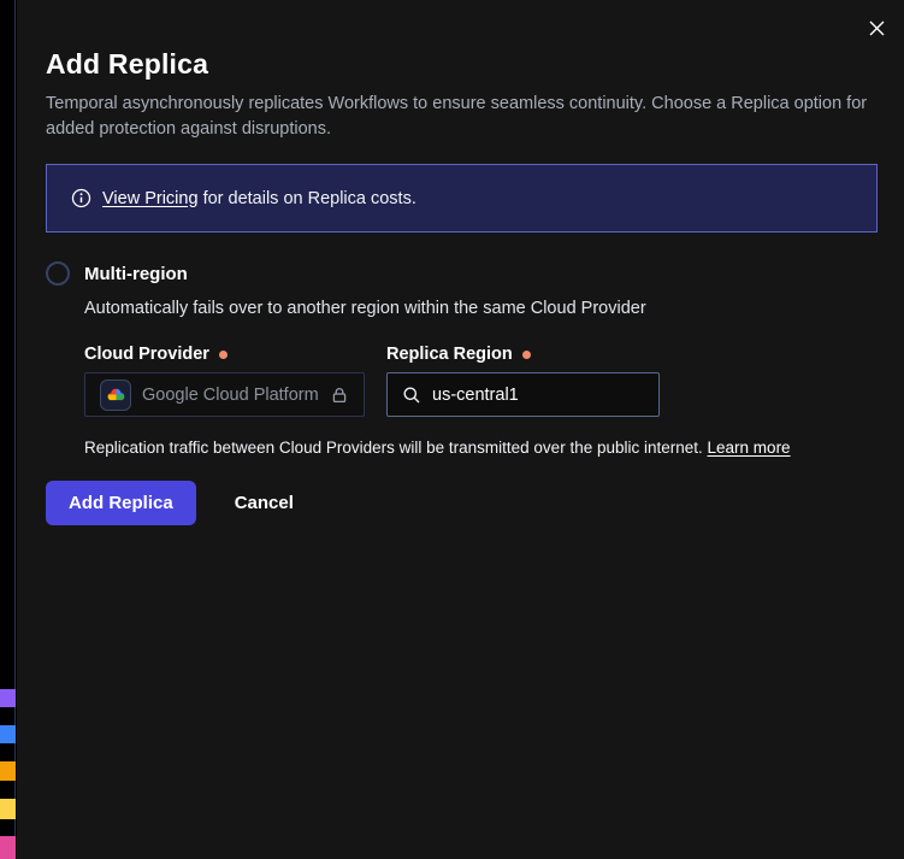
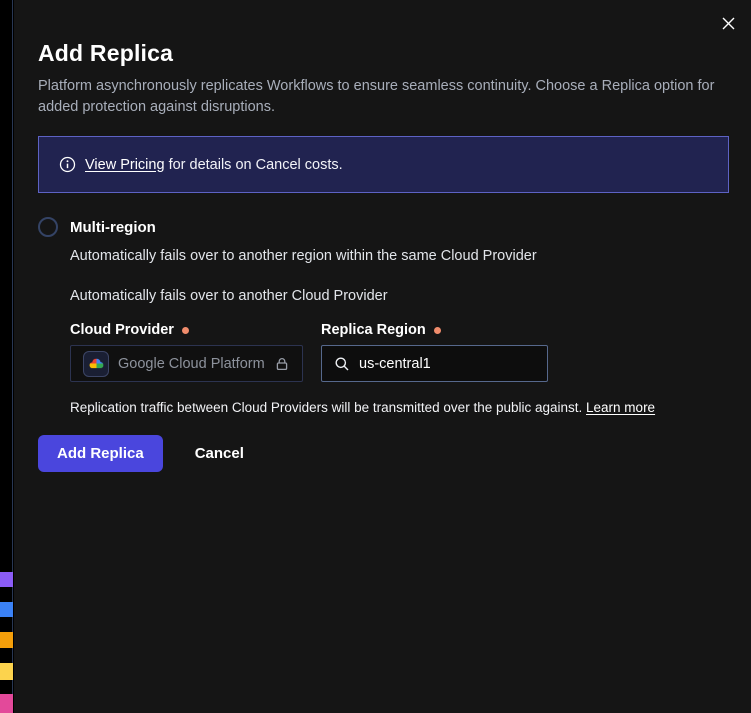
  Add Replica
- Temporal asynchronously replicates Workflows to ensure seamless continuity. Choose a Replica option for added protection against disruptions.
+ Platform asynchronously replicates Workflows to ensure seamless continuity. Choose a Replica option for added protection against disruptions.
- View Pricing for details on Replica costs.
+ View Pricing for details on Cancel costs.
  Multi-region
  Automatically fails over to another region within the same Cloud Provider
+ Automatically fails over to another Cloud Provider
  Cloud Provider
  Google Cloud Platform
  Replica Region
  us-central1
- Replication traffic between Cloud Providers will be transmitted over the public internet. Learn more
+ Replication traffic between Cloud Providers will be transmitted over the public against. Learn more
  Add Replica
  Cancel
